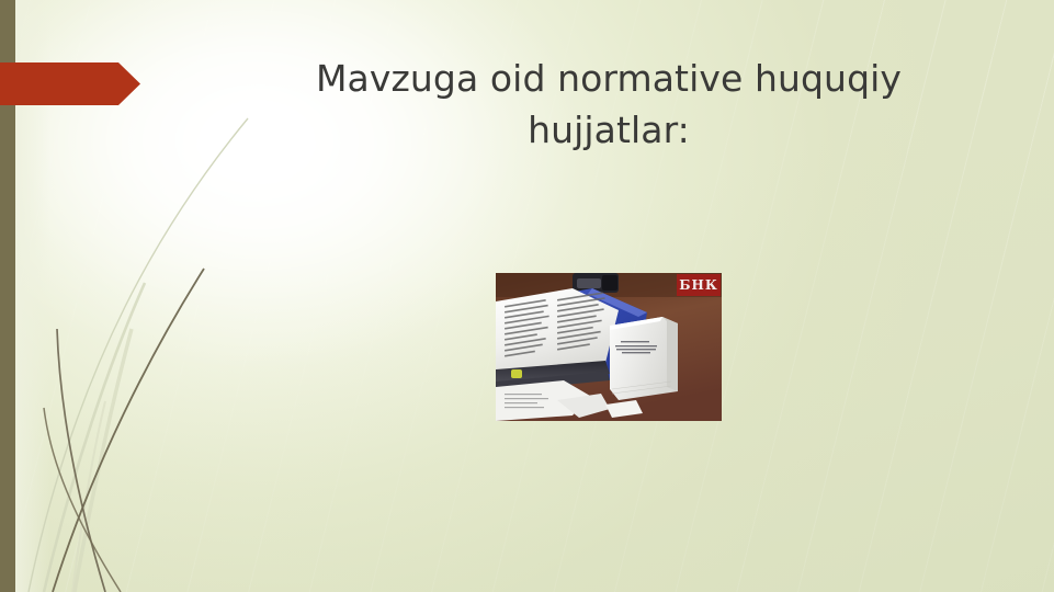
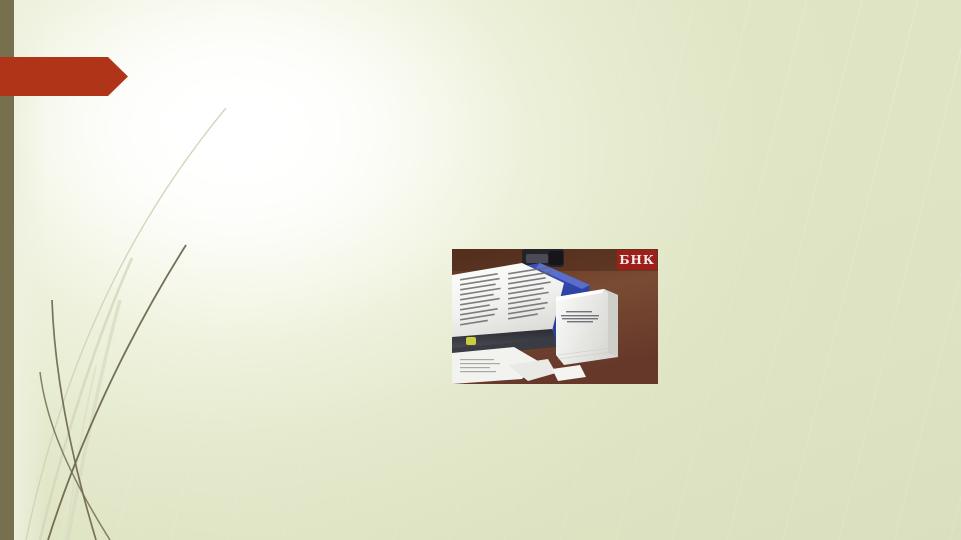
- Mavzuga oid normative huquqiy
- hujjatlar:
  БНК
